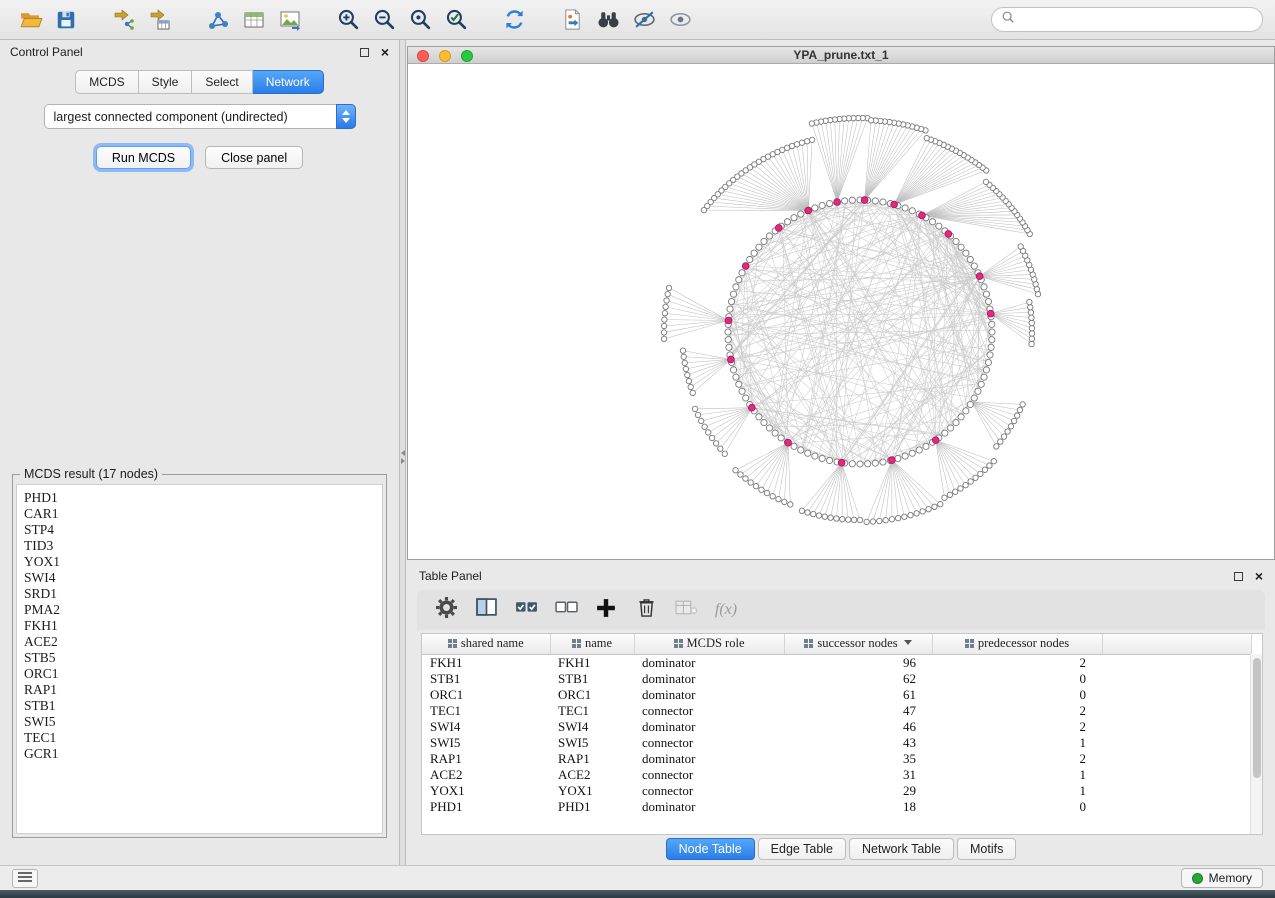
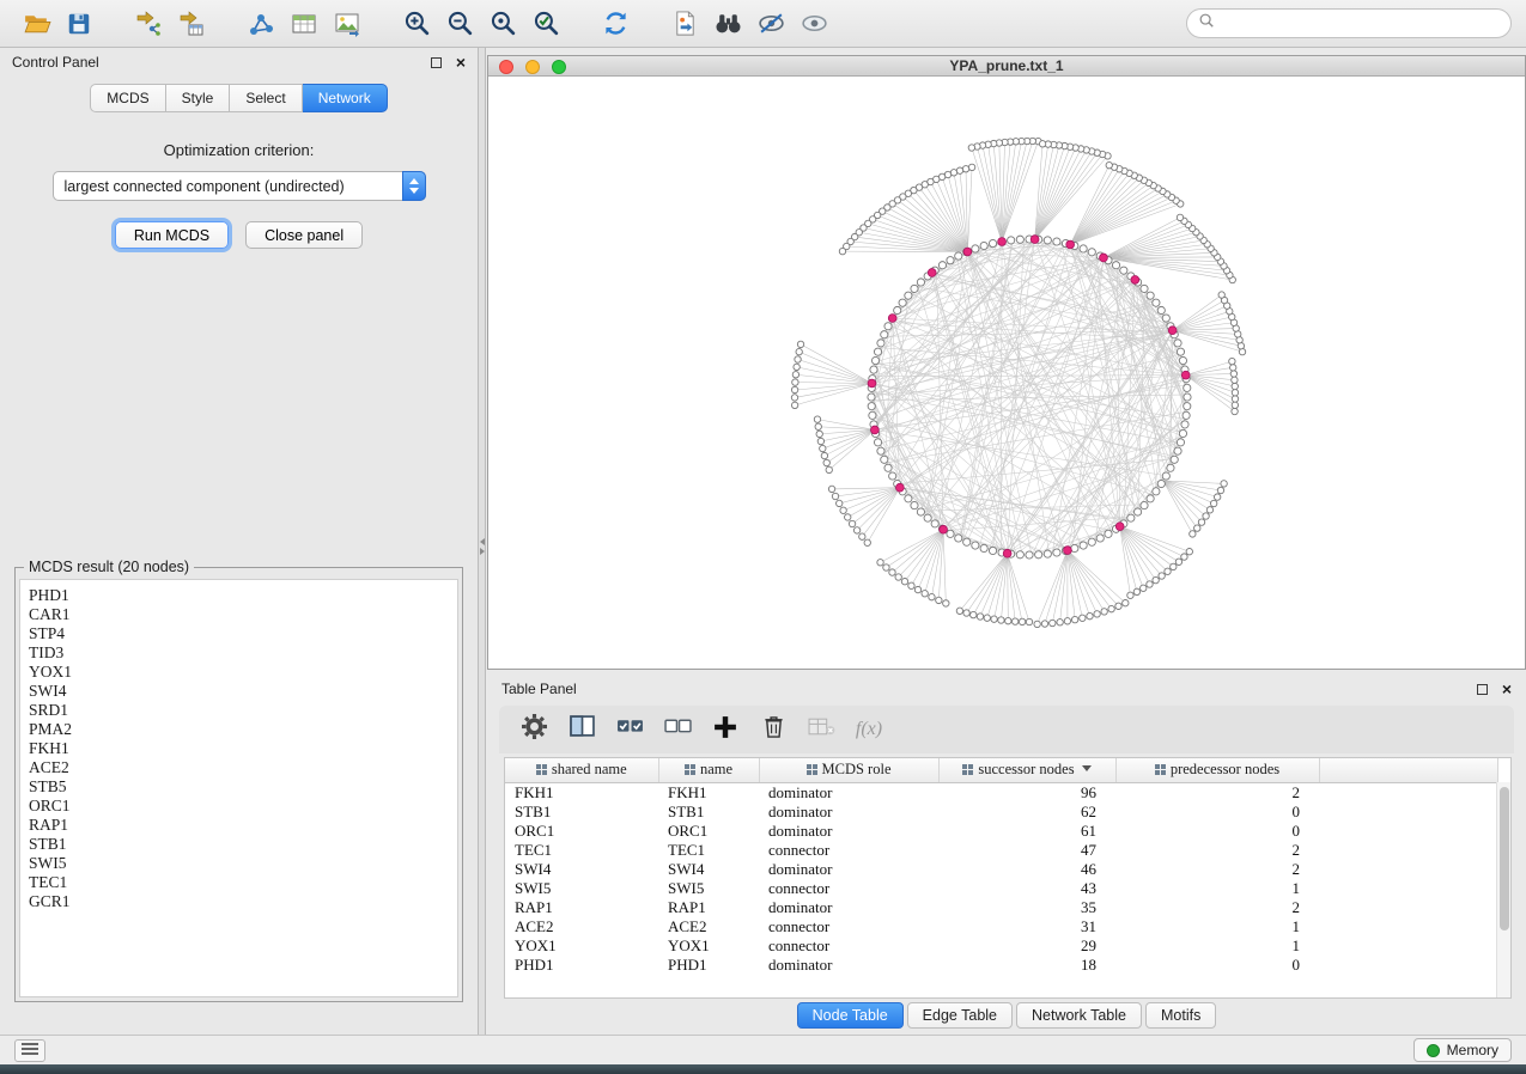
  Control Panel
  ×
  MCDS
  Style
  Select
  Network
+ Optimization criterion:
  largest connected component (undirected)
  Run MCDS
  Close panel
- MCDS result (17 nodes)
+ MCDS result (20 nodes)
  PHD1
  CAR1
  STP4
  TID3
  YOX1
  SWI4
  SRD1
  PMA2
  FKH1
  ACE2
  STB5
  ORC1
  RAP1
  STB1
  SWI5
  TEC1
  GCR1
  YPA_prune.txt_1
  Table Panel
  ×
  f(x)
  shared name	name	MCDS role	successor nodes	predecessor nodes
  FKH1	FKH1	dominator	96	2
  STB1	STB1	dominator	62	0
  ORC1	ORC1	dominator	61	0
  TEC1	TEC1	connector	47	2
  SWI4	SWI4	dominator	46	2
  SWI5	SWI5	connector	43	1
  RAP1	RAP1	dominator	35	2
  ACE2	ACE2	connector	31	1
  YOX1	YOX1	connector	29	1
  PHD1	PHD1	dominator	18	0
  Node Table
  Edge Table
  Network Table
  Motifs
  Memory
